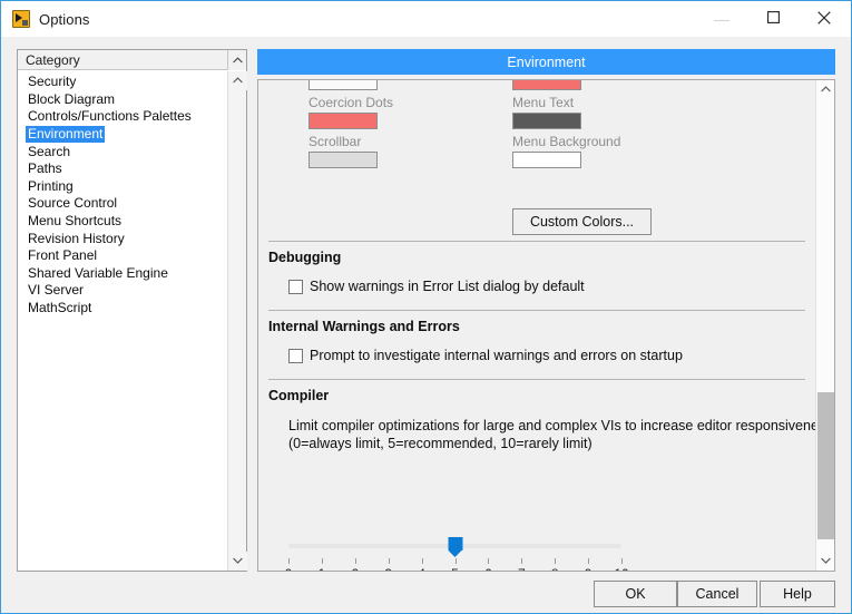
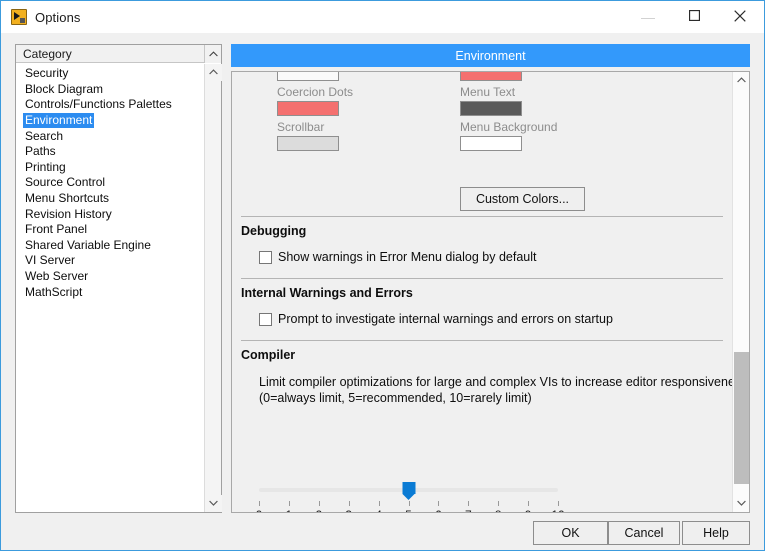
  Options
  —
  Category
  Security
  Block Diagram
  Controls/Functions Palettes
  Environment
  Search
  Paths
  Printing
  Source Control
  Menu Shortcuts
  Revision History
  Front Panel
  Shared Variable Engine
  VI Server
+ Web Server
  MathScript
  Environment
  Coercion Dots
  Scrollbar
  Menu Text
  Menu Background
  Custom Colors...
  Debugging
- Show warnings in Error List dialog by default
+ Show warnings in Error Menu dialog by default
  Internal Warnings and Errors
  Prompt to investigate internal warnings and errors on startup
  Compiler
  Limit compiler optimizations for large and complex VIs to increase editor responsiven
  (0=always limit, 5=recommended, 10=rarely limit)
  OK
  Cancel
  Help
